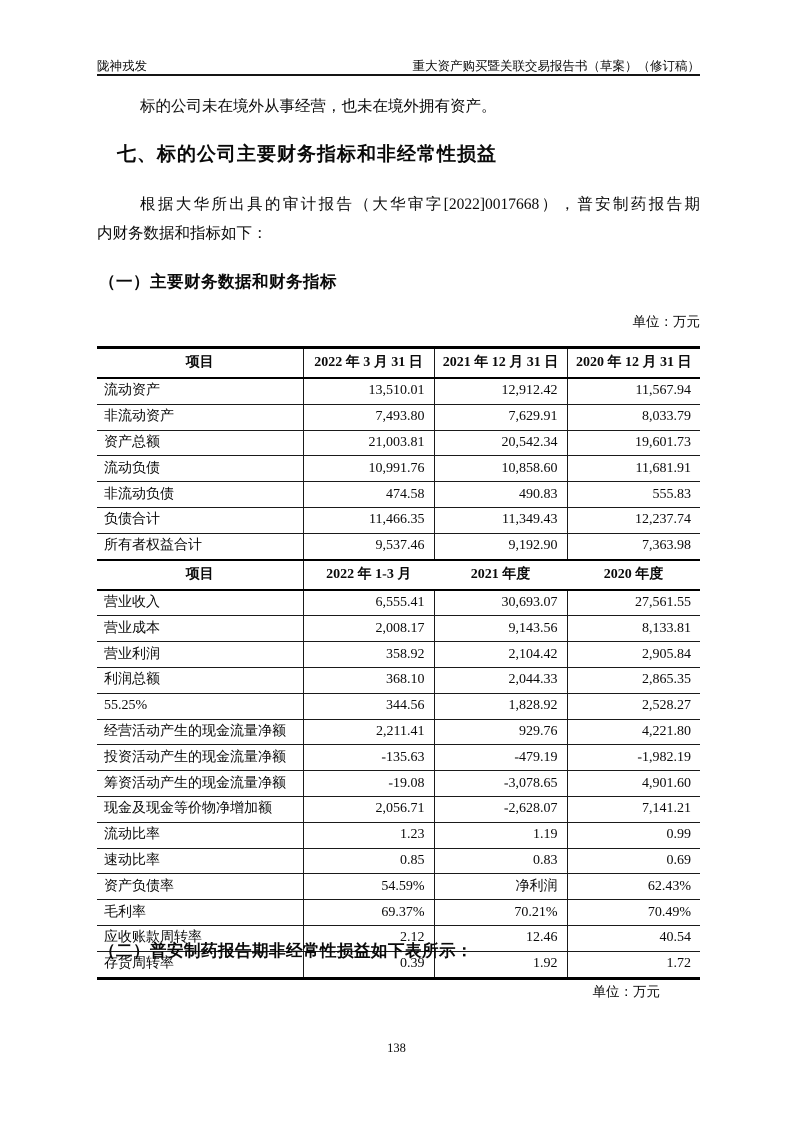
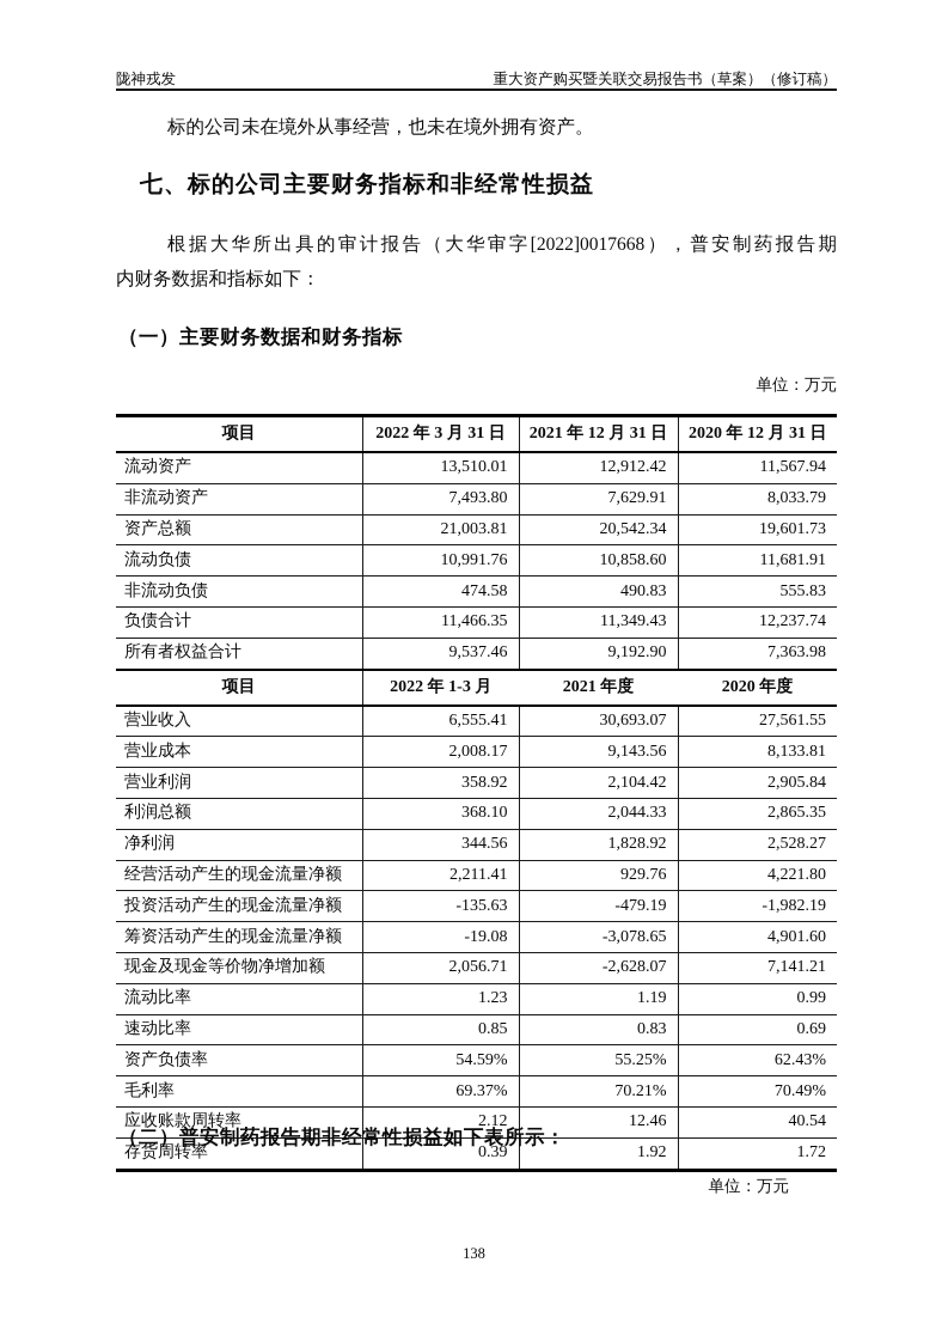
  陇神戎发
  重大资产购买暨关联交易报告书（草案）（修订稿）
  标的公司未在境外从事经营，也未在境外拥有资产。
  七、标的公司主要财务指标和非经常性损益
  根据大华所出具的审计报告（大华审字[2022]0017668），普安制药报告期
  内财务数据和指标如下：
  （一）主要财务数据和财务指标
  单位：万元
  项目	2022 年 3 月 31 日	2021 年 12 月 31 日	2020 年 12 月 31 日
  流动资产	13,510.01	12,912.42	11,567.94
  非流动资产	7,493.80	7,629.91	8,033.79
  资产总额	21,003.81	20,542.34	19,601.73
  流动负债	10,991.76	10,858.60	11,681.91
  非流动负债	474.58	490.83	555.83
  负债合计	11,466.35	11,349.43	12,237.74
  所有者权益合计	9,537.46	9,192.90	7,363.98
  项目	2022 年 1-3 月	2021 年度	2020 年度
  营业收入	6,555.41	30,693.07	27,561.55
  营业成本	2,008.17	9,143.56	8,133.81
  营业利润	358.92	2,104.42	2,905.84
  利润总额	368.10	2,044.33	2,865.35
- 55.25%	344.56	1,828.92	2,528.27
+ 净利润	344.56	1,828.92	2,528.27
  经营活动产生的现金流量净额	2,211.41	929.76	4,221.80
  投资活动产生的现金流量净额	-135.63	-479.19	-1,982.19
  筹资活动产生的现金流量净额	-19.08	-3,078.65	4,901.60
  现金及现金等价物净增加额	2,056.71	-2,628.07	7,141.21
  流动比率	1.23	1.19	0.99
  速动比率	0.85	0.83	0.69
- 资产负债率	54.59%	净利润	62.43%
+ 资产负债率	54.59%	55.25%	62.43%
  毛利率	69.37%	70.21%	70.49%
  应收账款周转率	2.12	12.46	40.54
  存货周转率	0.39	1.92	1.72
  （二）普安制药报告期非经常性损益如下表所示：
  单位：万元
  138
